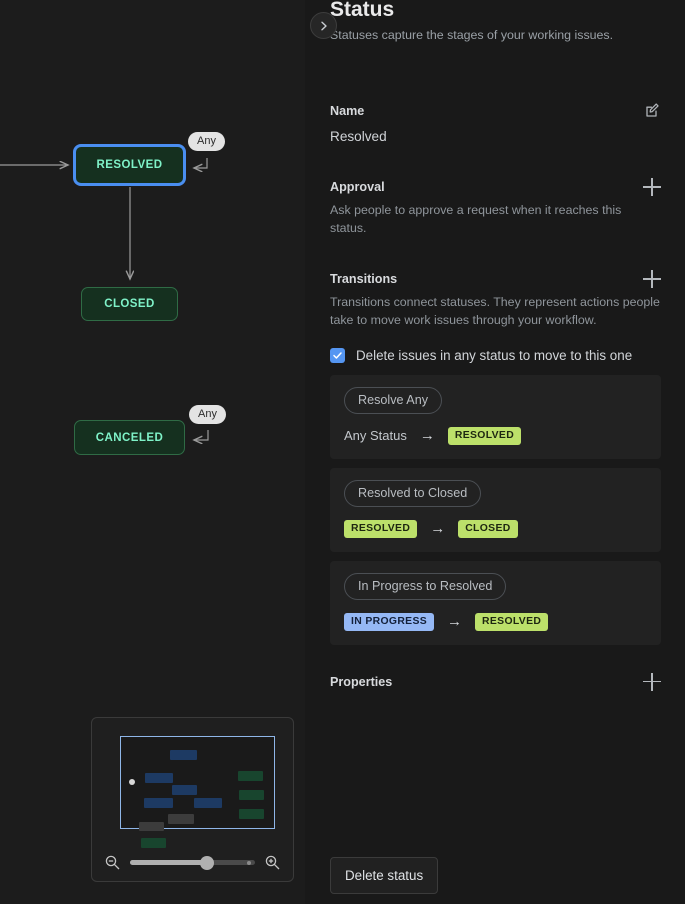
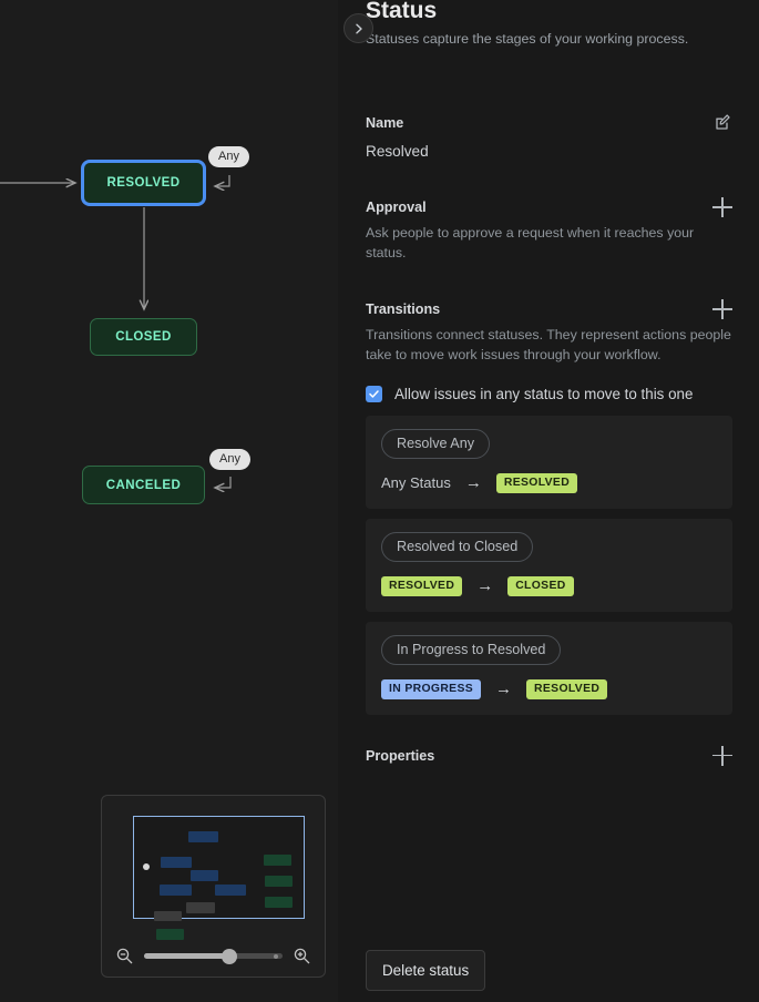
  RESOLVED
  CLOSED
  CANCELED
  Any
  Any
  Status
- Statuses capture the stages of your working issues.
+ Statuses capture the stages of your working process.
  Name
  Resolved
  Approval
- Ask people to approve a request when it reaches this status.
+ Ask people to approve a request when it reaches your status.
  Transitions
  Transitions connect statuses. They represent actions people take to move work issues through your workflow.
- Delete issues in any status to move to this one
+ Allow issues in any status to move to this one
  Resolve Any
  Any Status
  →
  RESOLVED
  Resolved to Closed
  RESOLVED
  →
  CLOSED
  In Progress to Resolved
  IN PROGRESS
  →
  RESOLVED
  Properties
  Delete status
